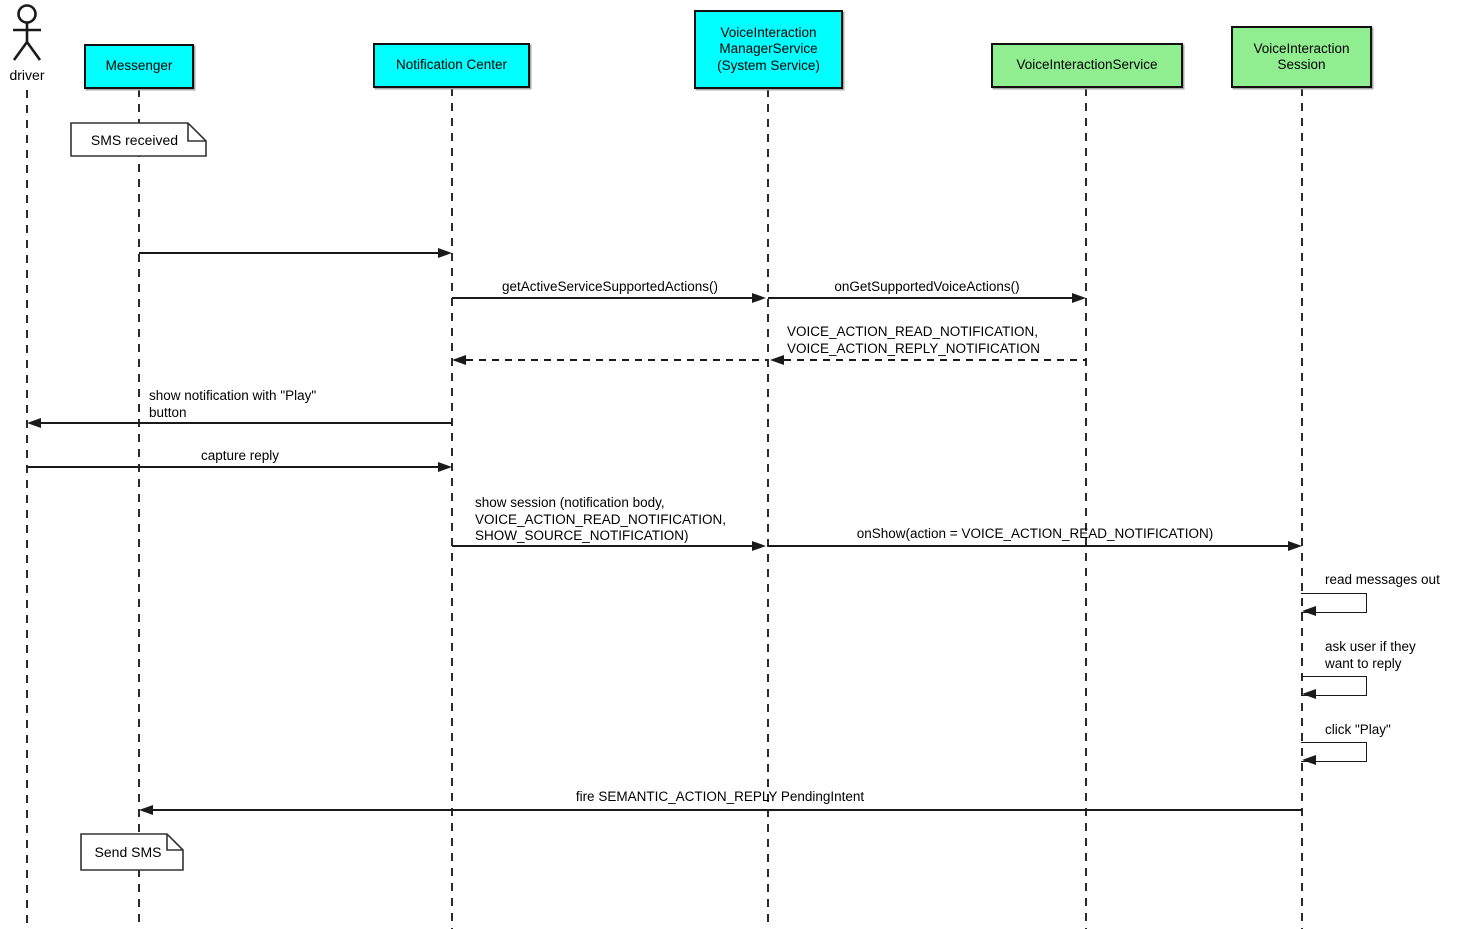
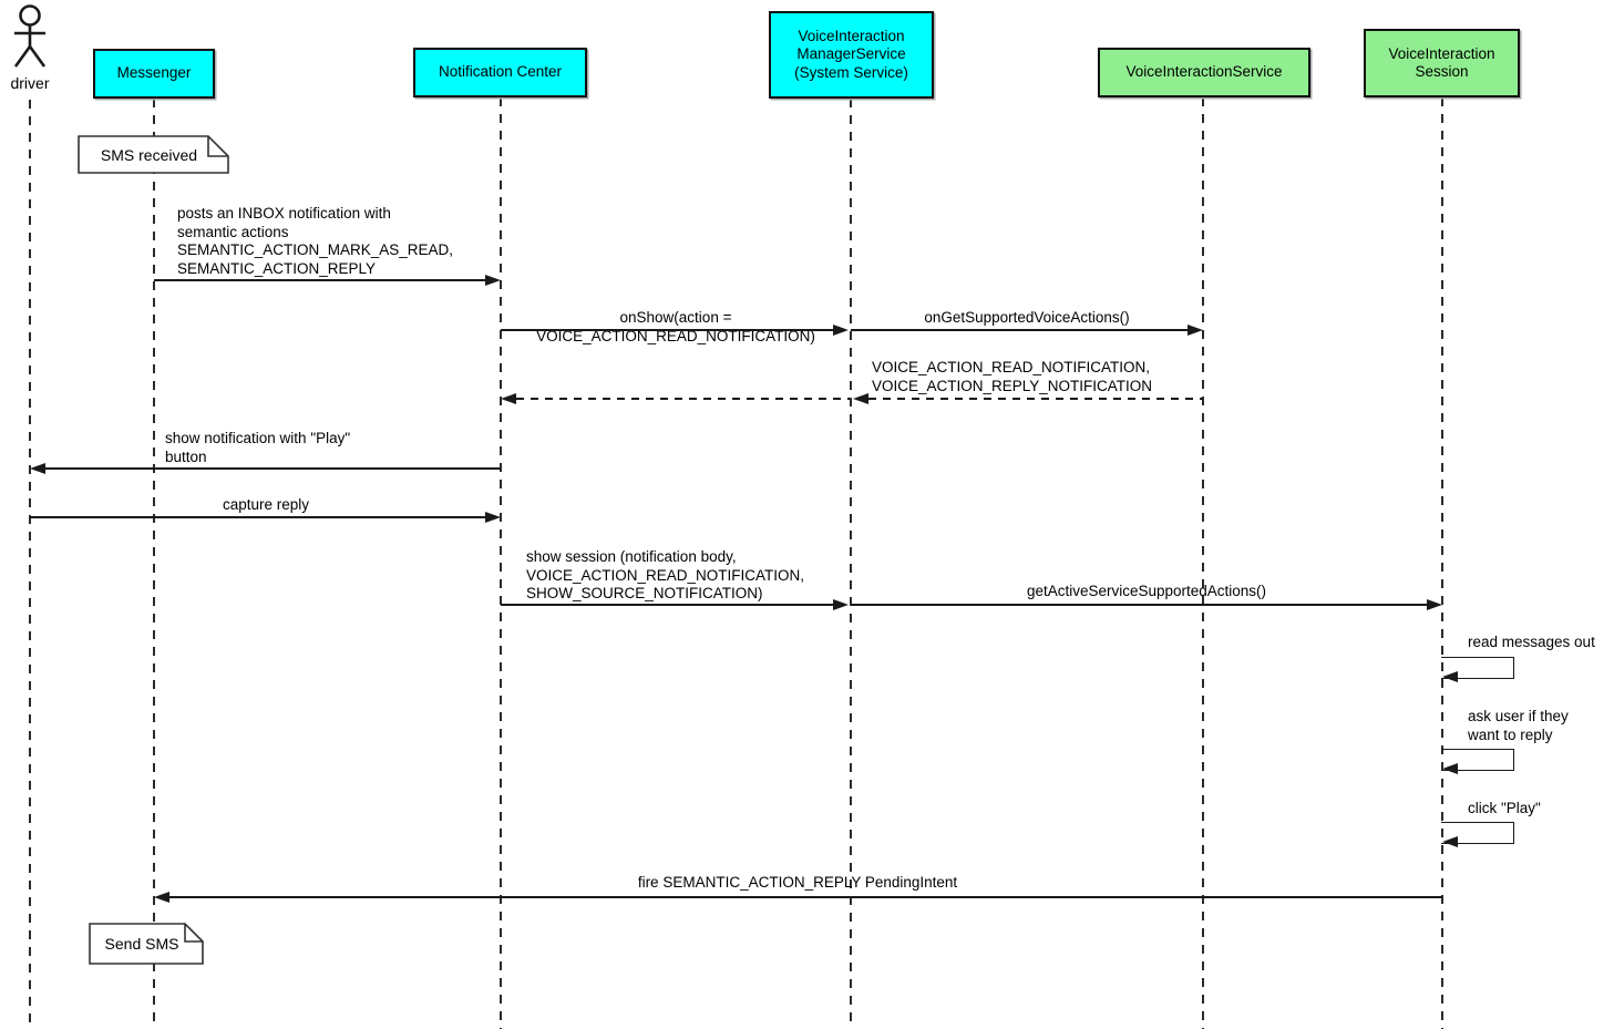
  driver
  Messenger
  Notification Center
  VoiceInteraction
  ManagerService
  (System Service)
  VoiceInteractionService
  VoiceInteraction
  Session
  SMS received
+ posts an INBOX notification with
+ semantic actions
+ SEMANTIC_ACTION_MARK_AS_READ,
+ SEMANTIC_ACTION_REPLY
- getActiveServiceSupportedActions()
+ onShow(action = VOICE_ACTION_READ_NOTIFICATION)
  onGetSupportedVoiceActions()
  VOICE_ACTION_READ_NOTIFICATION,
  VOICE_ACTION_REPLY_NOTIFICATION
  show notification with "Play"
  button
  capture reply
  show session (notification body,
  VOICE_ACTION_READ_NOTIFICATION,
  SHOW_SOURCE_NOTIFICATION)
- onShow(action = VOICE_ACTION_READ_NOTIFICATION)
+ getActiveServiceSupportedActions()
  read messages out
  ask user if they
  want to reply
  click "Play"
  fire SEMANTIC_ACTION_REPLY PendingIntent
  Send SMS
